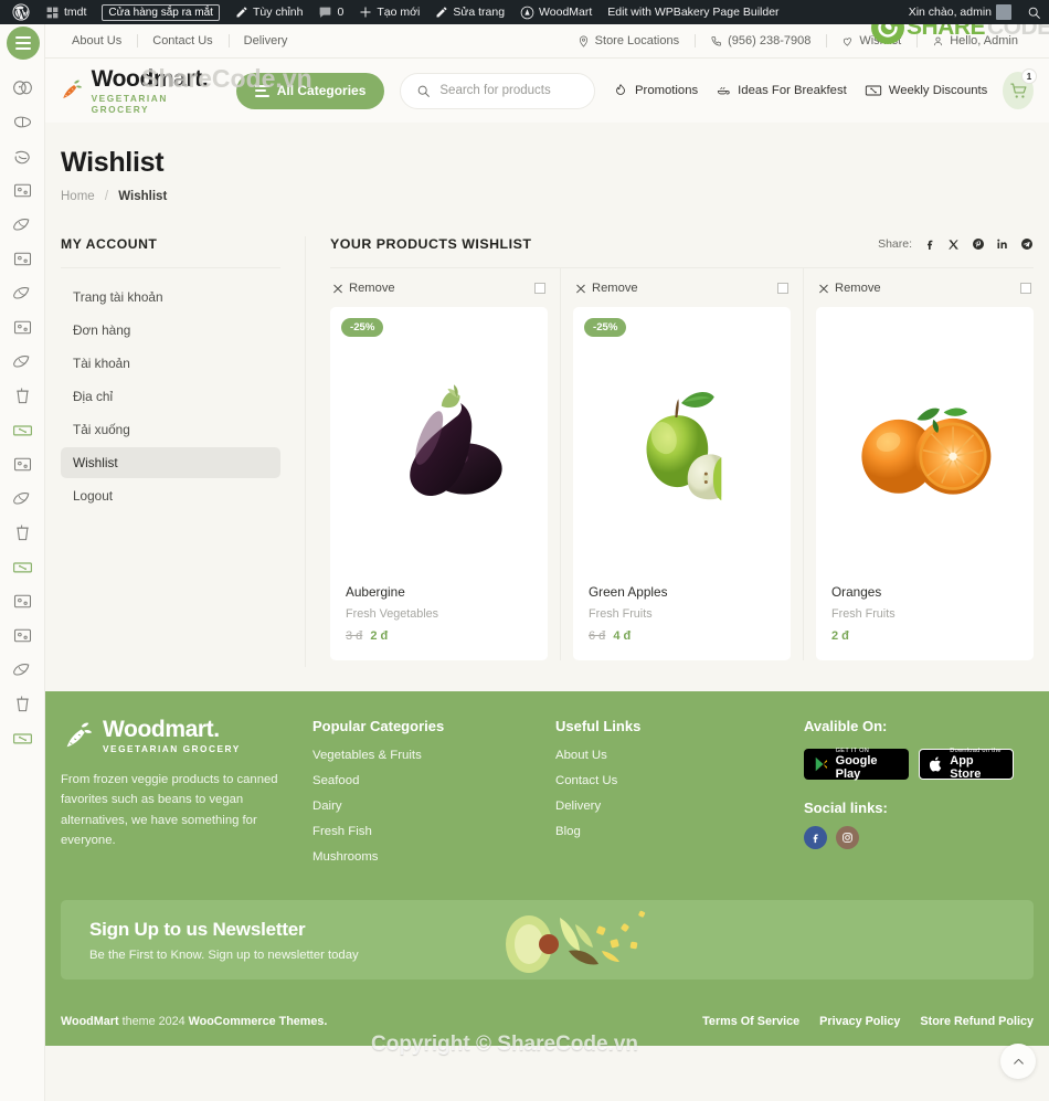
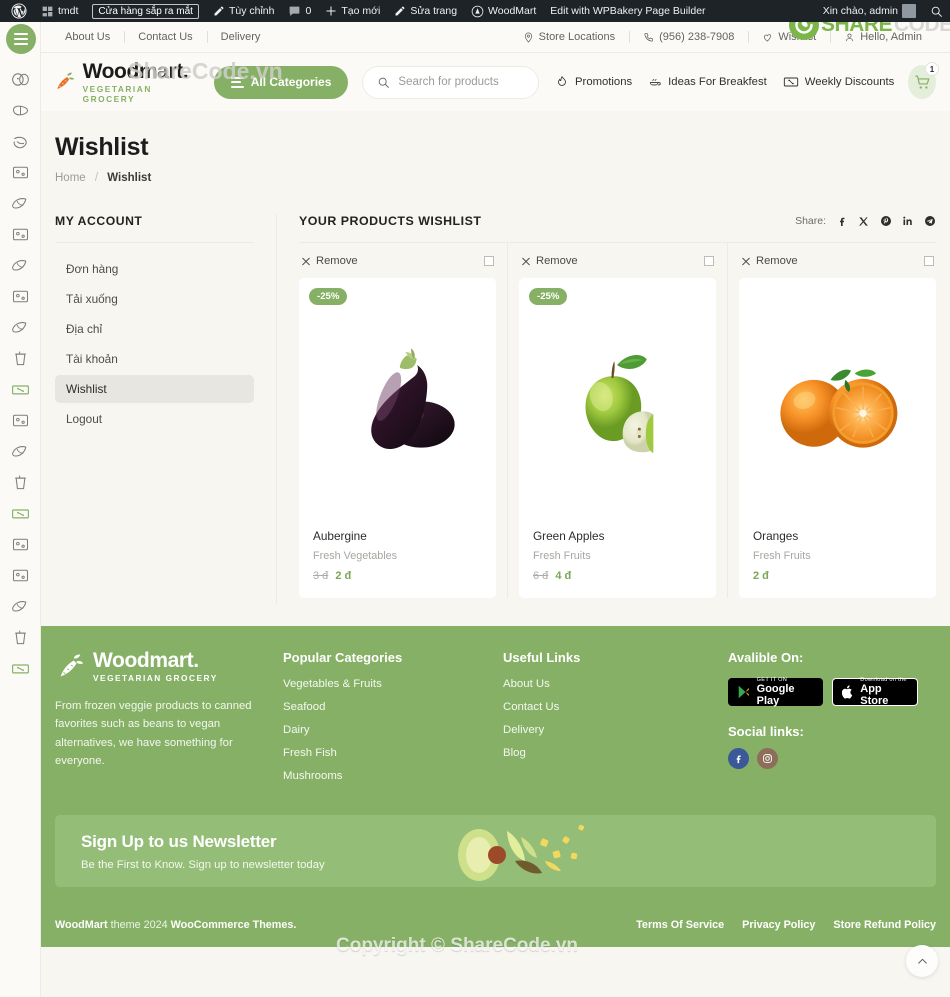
  tmdt
  Cửa hàng sắp ra mắt
  Tùy chỉnh
  0
  Tạo mới
  Sửa trang
  WoodMart
  Edit with WPBakery Page Builder
  Xin chào, admin
  About Us
  Contact Us
  Delivery
  Store Locations
  (956) 238-7908
  Hello, Admin
  Woodmart.
  VEGETARIAN GROCERY
  All Categories
  Search for products
  Promotions
  Ideas For Breakfest
  Weekly Discounts
  1
  Wishlist
  Home / Wishlist
  MY ACCOUNT
- Trang tài khoản
  Đơn hàng
- Tài khoản
+ Tải xuống
  Địa chỉ
- Tải xuống
+ Tài khoản
  Wishlist
  Logout
  YOUR PRODUCTS WISHLIST
  Share:
  Remove
  -25%
  Aubergine
  Fresh Vegetables
  3 đ 2 đ
  Remove
  -25%
  Green Apples
  Fresh Fruits
  6 đ 4 đ
  Remove
  Oranges
  Fresh Fruits
  2 đ
  Woodmart.
  VEGETARIAN GROCERY
  From frozen veggie products to canned favorites such as beans to vegan alternatives, we have something for everyone.
  Popular Categories
  Vegetables & Fruits
  Seafood
  Dairy
  Fresh Fish
  Mushrooms
  Useful Links
  About Us
  Contact Us
  Delivery
  Blog
  Avalible On:
  Google Play
  App Store
  Social links:
  Sign Up to us Newsletter
  Be the First to Know. Sign up to newsletter today
  WoodMart theme 2024 WooCommerce Themes.
  Terms Of Service
  Privacy Policy
  Store Refund Policy
  ShareCode.vn
  SHARE
  CODE
  Copyright © ShareCode.vn
